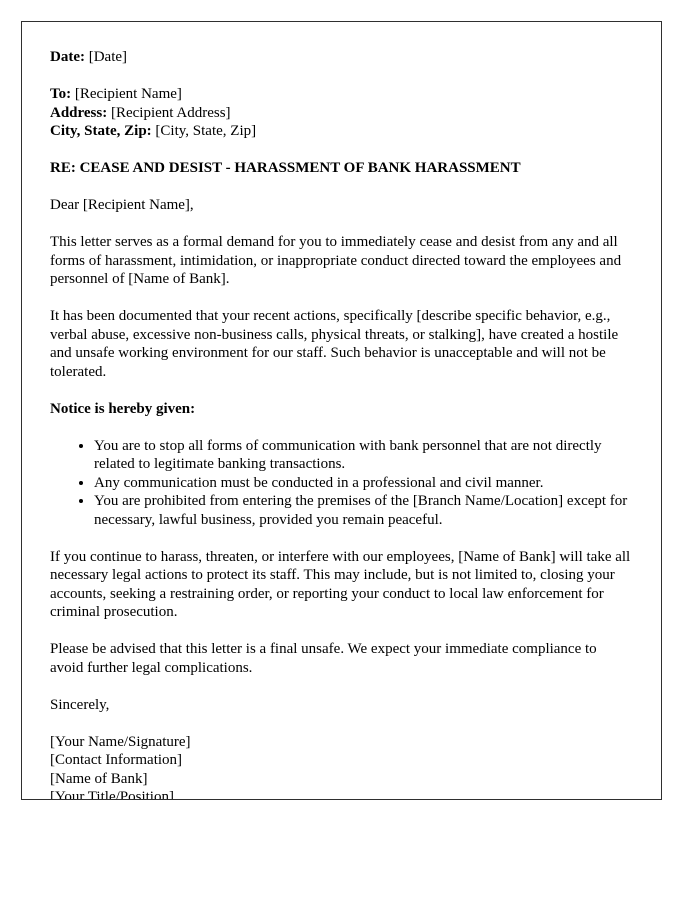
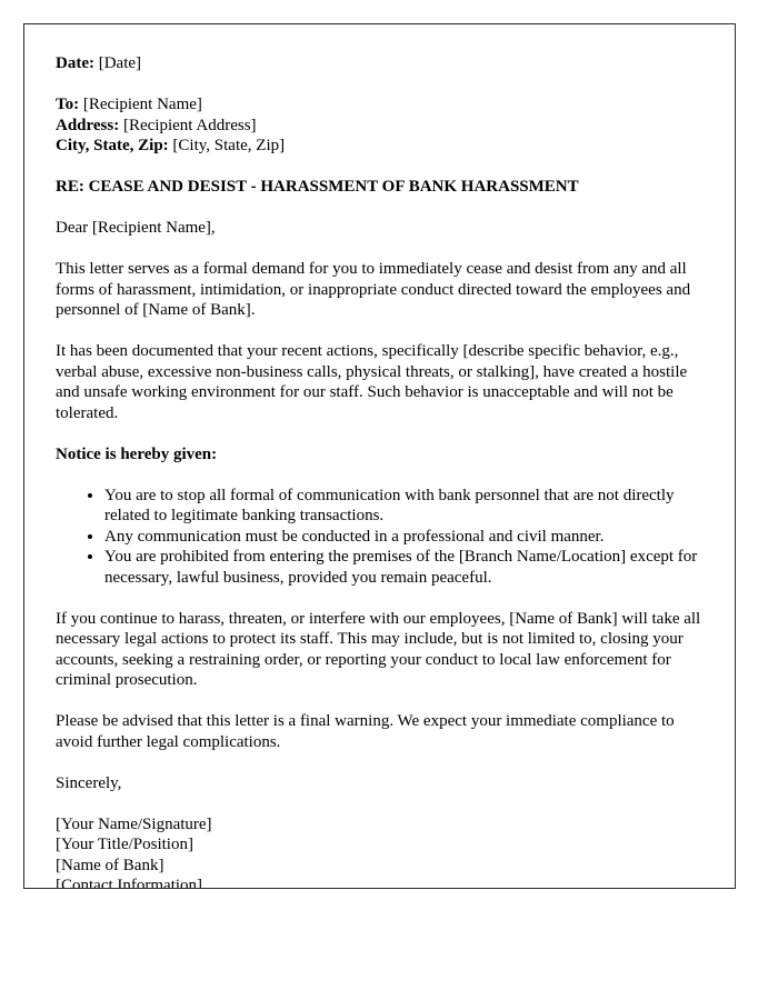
  Date: [Date]
  To: [Recipient Name]
  Address: [Recipient Address]
  City, State, Zip: [City, State, Zip]
  RE: CEASE AND DESIST - HARASSMENT OF BANK HARASSMENT
  Dear [Recipient Name],
  This letter serves as a formal demand for you to immediately cease and desist from any and all forms of harassment, intimidation, or inappropriate conduct directed toward the employees and personnel of [Name of Bank].
  It has been documented that your recent actions, specifically [describe specific behavior, e.g., verbal abuse, excessive non-business calls, physical threats, or stalking], have created a hostile and unsafe working environment for our staff. Such behavior is unacceptable and will not be tolerated.
  Notice is hereby given:
- You are to stop all forms of communication with bank personnel that are not directly related to legitimate banking transactions.
+ You are to stop all formal of communication with bank personnel that are not directly related to legitimate banking transactions.
  Any communication must be conducted in a professional and civil manner.
  You are prohibited from entering the premises of the [Branch Name/Location] except for necessary, lawful business, provided you remain peaceful.
  If you continue to harass, threaten, or interfere with our employees, [Name of Bank] will take all necessary legal actions to protect its staff. This may include, but is not limited to, closing your accounts, seeking a restraining order, or reporting your conduct to local law enforcement for criminal prosecution.
- Please be advised that this letter is a final unsafe. We expect your immediate compliance to avoid further legal complications.
+ Please be advised that this letter is a final warning. We expect your immediate compliance to avoid further legal complications.
  Sincerely,
  [Your Name/Signature]
- [Contact Information]
+ [Your Title/Position]
  [Name of Bank]
- [Your Title/Position]
+ [Contact Information]
